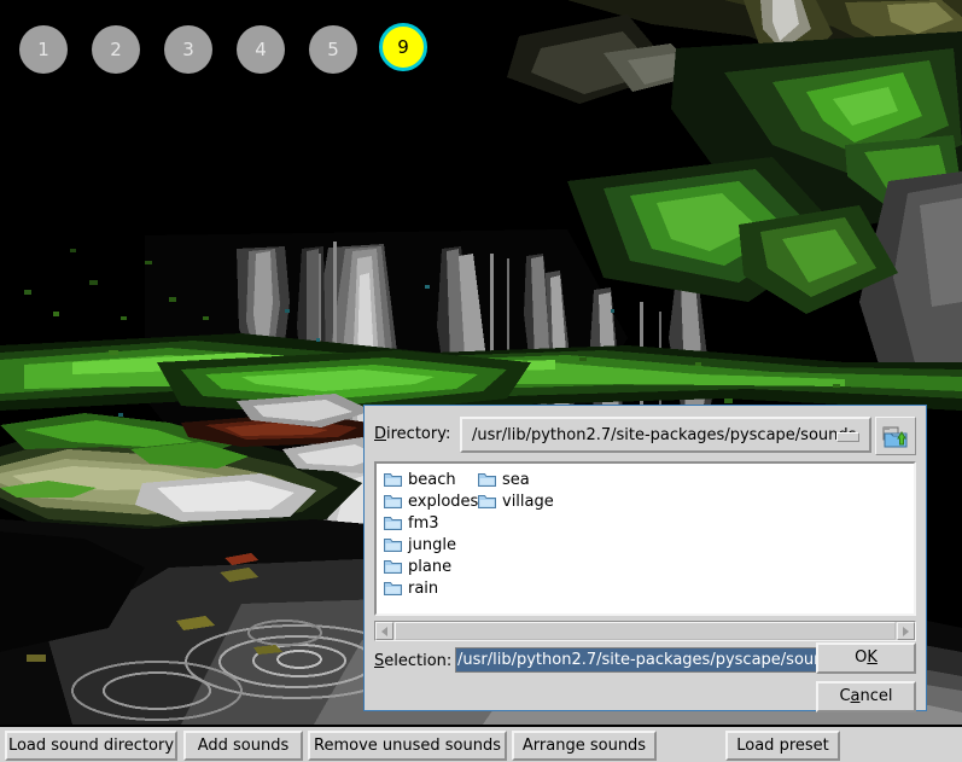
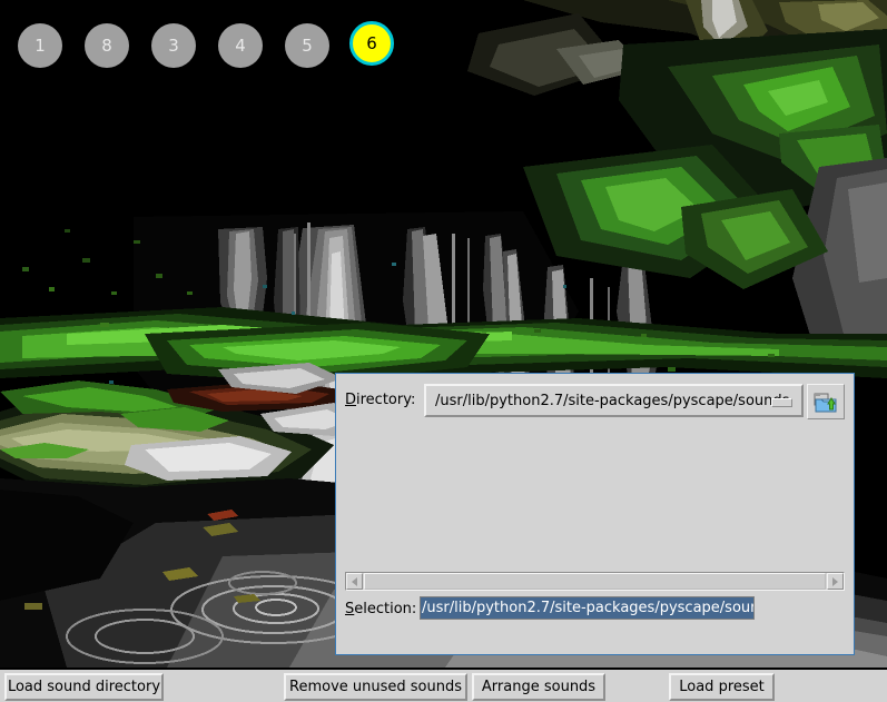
  1
- 2
+ 8
  3
  4
  5
- 9
+ 6
  Directory:
  /usr/lib/python2.7/site-packages/pyscape/soun
- beach
- explodes
- fm3
- jungle
- plane
- rain
- sea
- village
  Selection:
  /usr/lib/python2.7/site-packages/pyscape/sou
- OK
- Cancel
  Load sound directory
- Add sounds
  Remove unused sounds
  Arrange sounds
  Load preset
